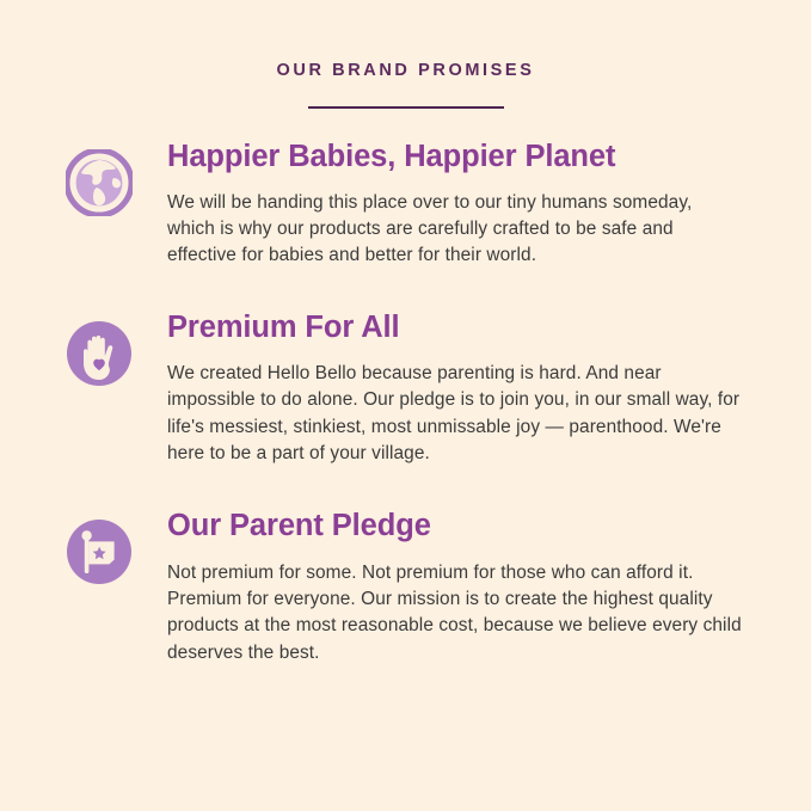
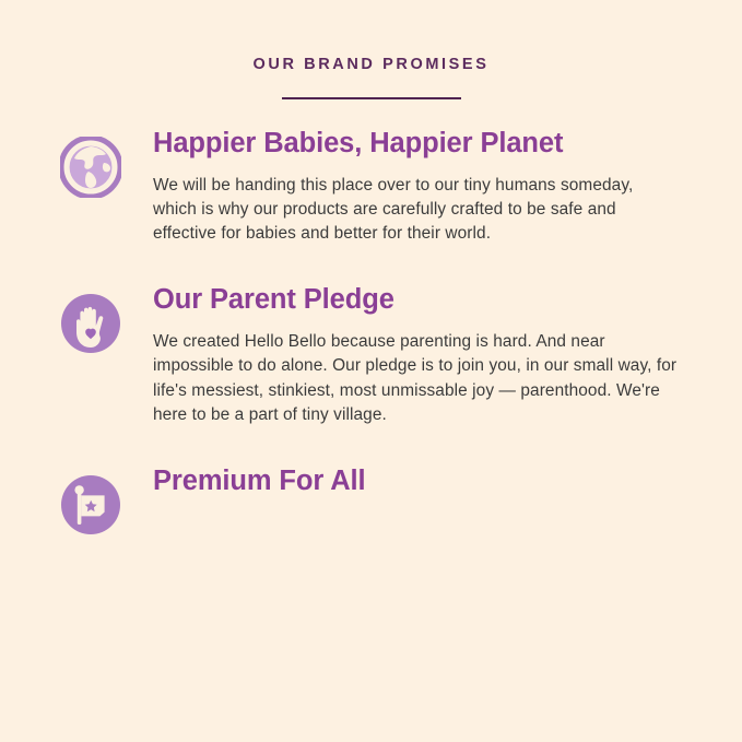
  OUR BRAND PROMISES
  Happier Babies, Happier Planet
  We will be handing this place over to our tiny humans someday, which is why our products are carefully crafted to be safe and effective for babies and better for their world.
- Premium For All
+ Our Parent Pledge
- We created Hello Bello because parenting is hard. And near impossible to do alone. Our pledge is to join you, in our small way, for life's messiest, stinkiest, most unmissable joy — parenthood. We're here to be a part of your village.
+ We created Hello Bello because parenting is hard. And near impossible to do alone. Our pledge is to join you, in our small way, for life's messiest, stinkiest, most unmissable joy — parenthood. We're here to be a part of tiny village.
- Our Parent Pledge
+ Premium For All
- Not premium for some. Not premium for those who can afford it. Premium for everyone. Our mission is to create the highest quality products at the most reasonable cost, because we believe every child deserves the best.
